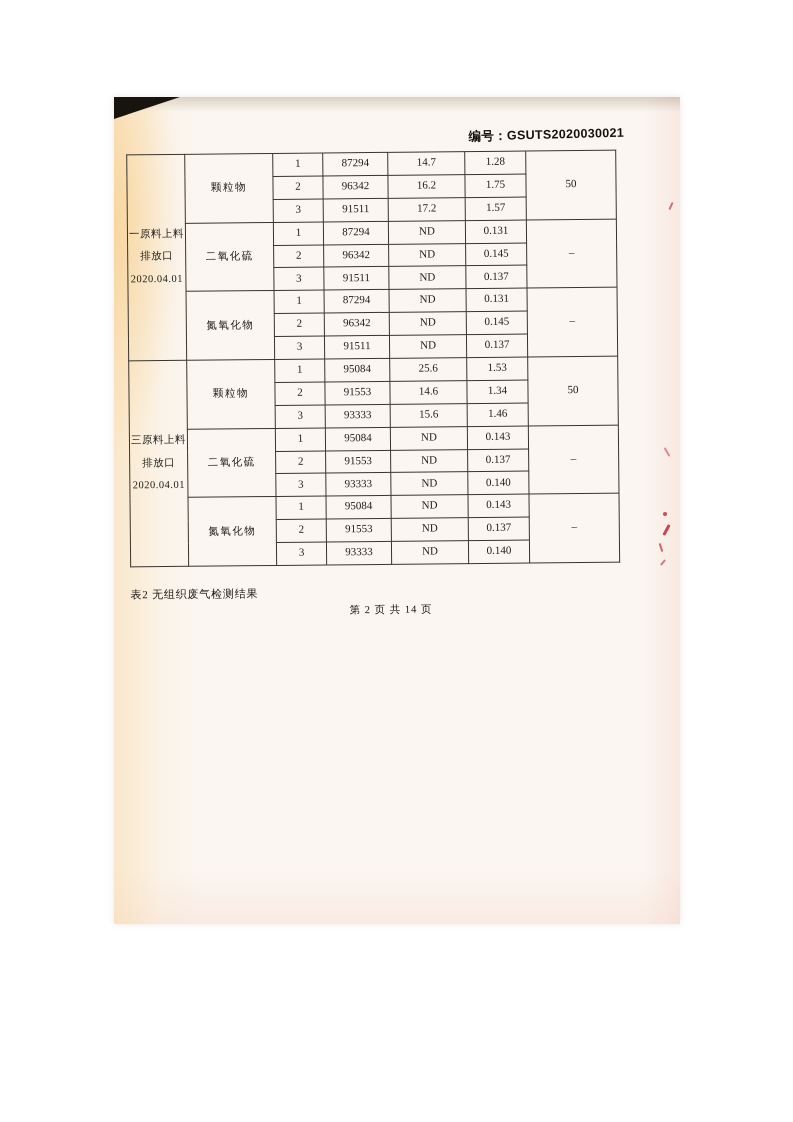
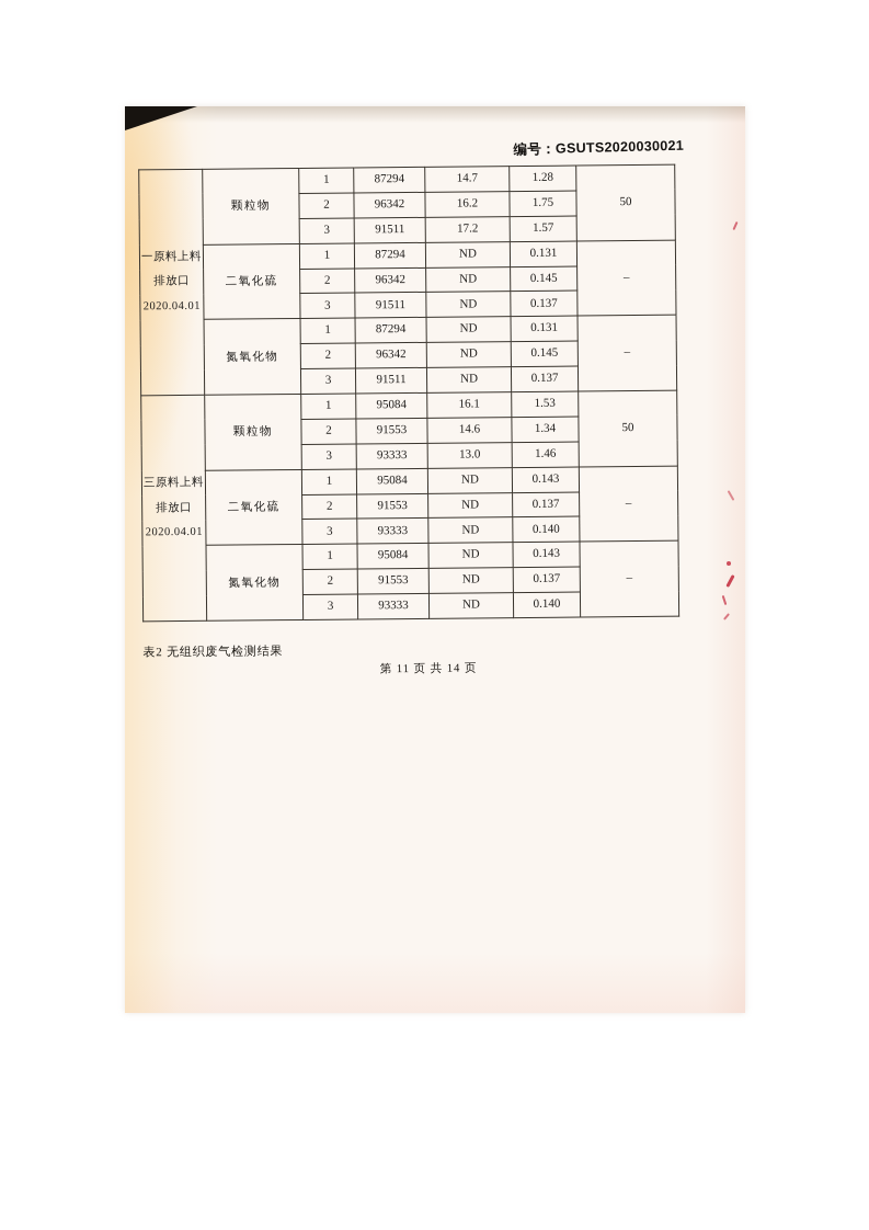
  编号：GSUTS2020030021
  一原料上料 排放口 2020.04.01	颗粒物	1	87294	14.7	1.28	50
  2	96342	16.2	1.75
  3	91511	17.2	1.57
  二氧化硫	1	87294	ND	0.131	–
  2	96342	ND	0.145
  3	91511	ND	0.137
  氮氧化物	1	87294	ND	0.131	–
  2	96342	ND	0.145
  3	91511	ND	0.137
- 三原料上料 排放口 2020.04.01	颗粒物	1	95084	25.6	1.53	50
+ 三原料上料 排放口 2020.04.01	颗粒物	1	95084	16.1	1.53	50
  2	91553	14.6	1.34
- 3	93333	15.6	1.46
+ 3	93333	13.0	1.46
  二氧化硫	1	95084	ND	0.143	–
  2	91553	ND	0.137
  3	93333	ND	0.140
  氮氧化物	1	95084	ND	0.143	–
  2	91553	ND	0.137
  3	93333	ND	0.140
  表2 无组织废气检测结果
- 第 2 页 共 14 页
+ 第 11 页 共 14 页
